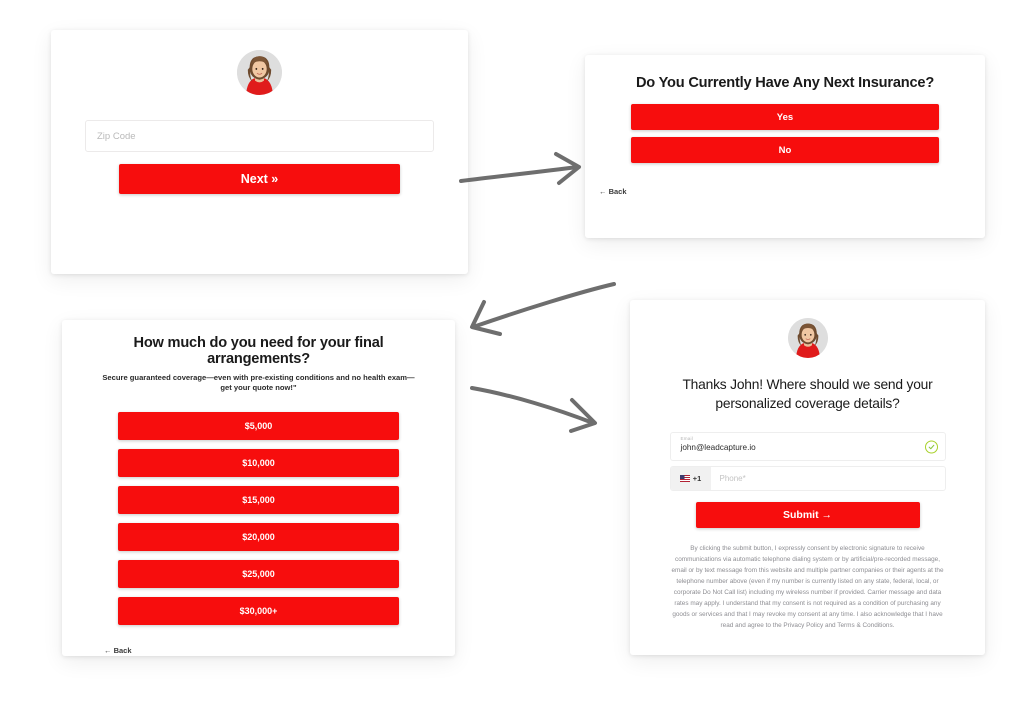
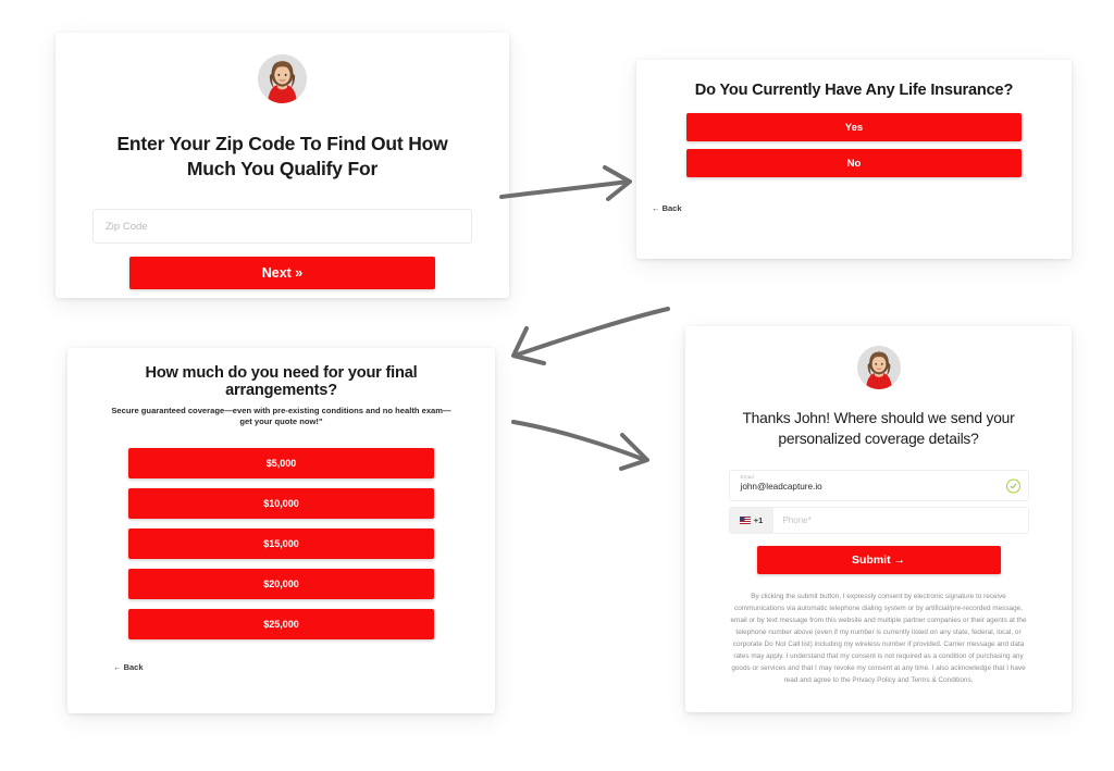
+ Enter Your Zip Code To Find Out How Much You Qualify For
  Zip Code
  Next »
- Do You Currently Have Any Next Insurance?
+ Do You Currently Have Any Life Insurance?
  Yes
  No
  ← Back
  How much do you need for your final arrangements?
  Secure guaranteed coverage—even with pre-existing conditions and no health exam—get your quote now!"
  $5,000
  $10,000
  $15,000
  $20,000
  $25,000
- $30,000+
  ← Back
  Thanks John! Where should we send your personalized coverage details?
  john@leadcapture.io
  +1
  Phone*
  Submit →
